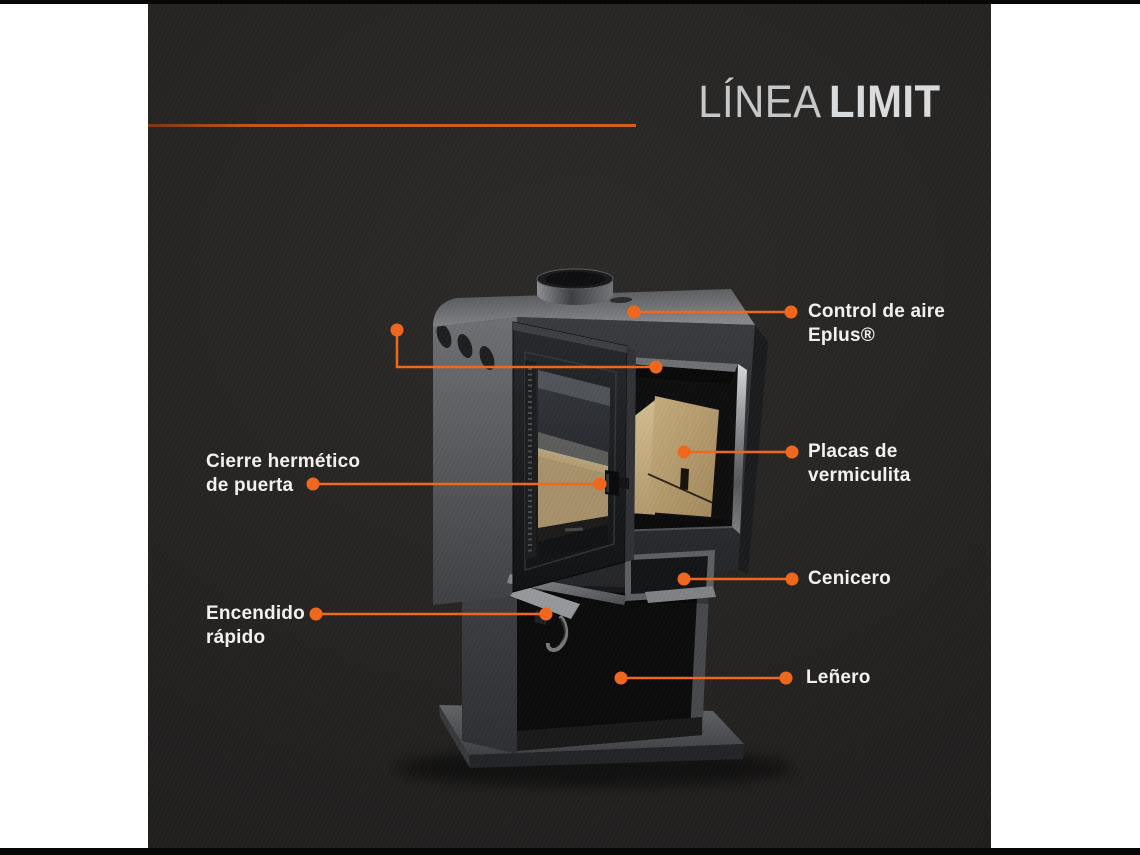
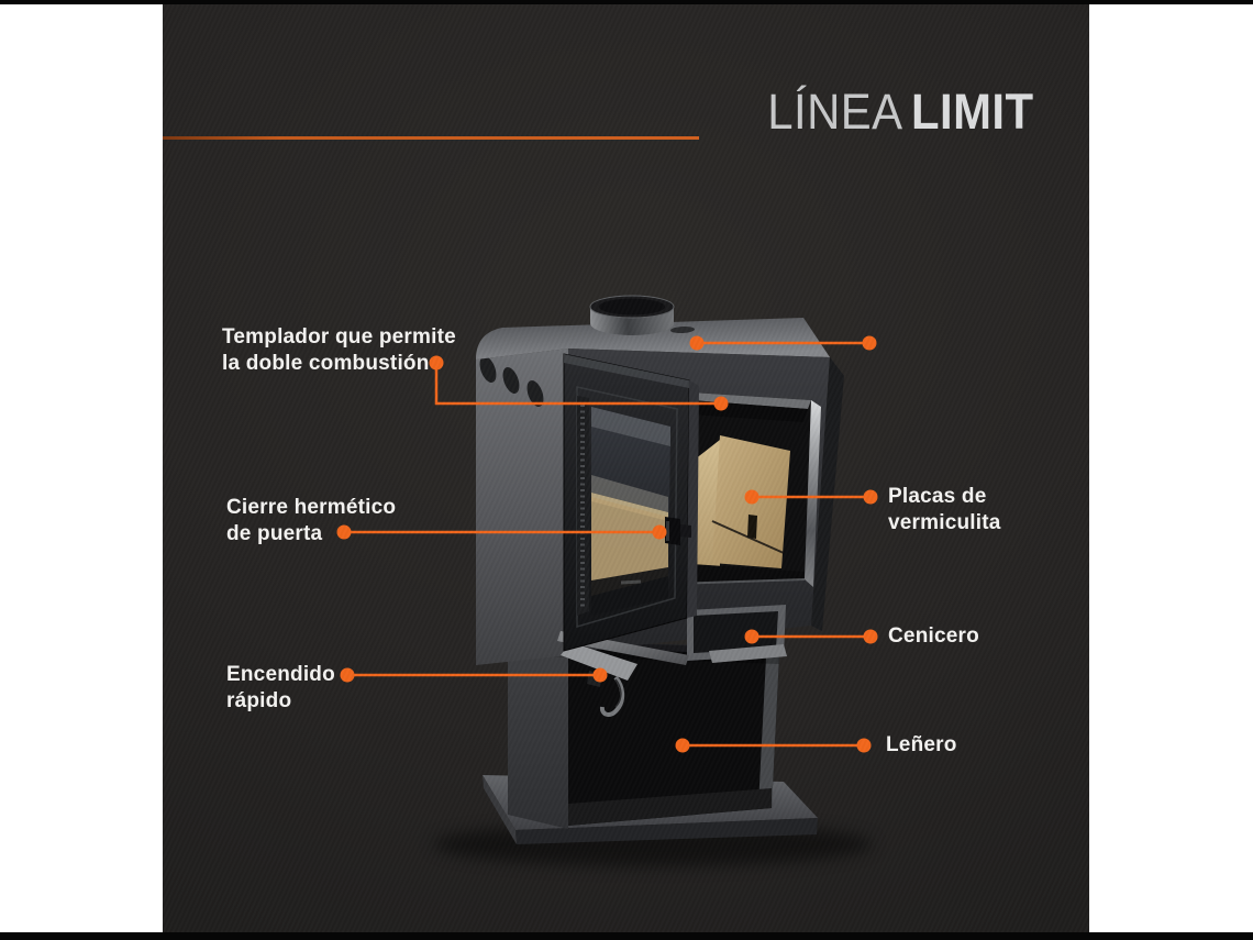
  LÍNEA LIMIT
+ Templador que permite
+ la doble combustión
  Cierre hermético
  de puerta
  Encendido
  rápido
- Control de aire
- Eplus®
  Placas de
  vermiculita
  Cenicero
  Leñero
